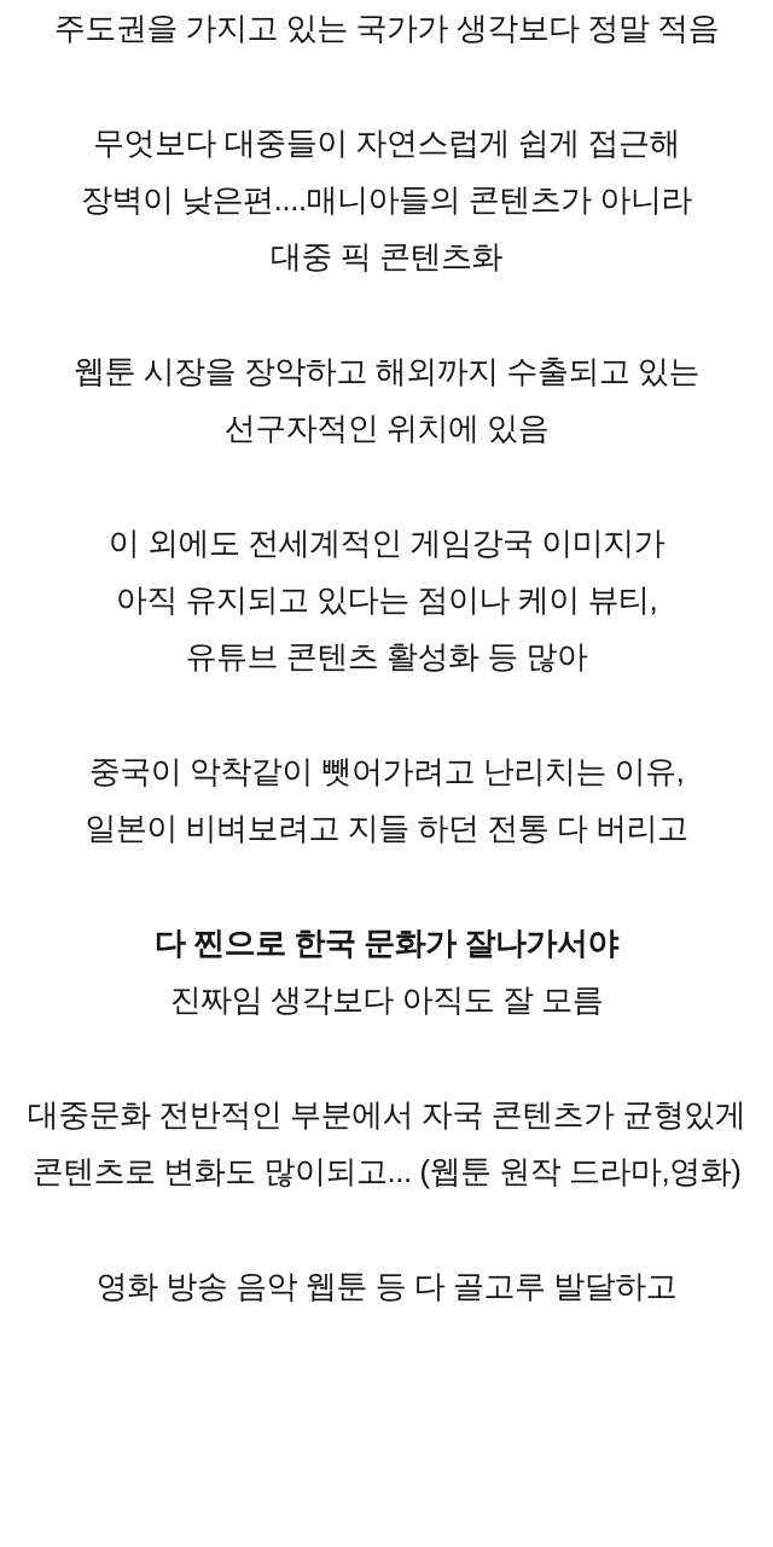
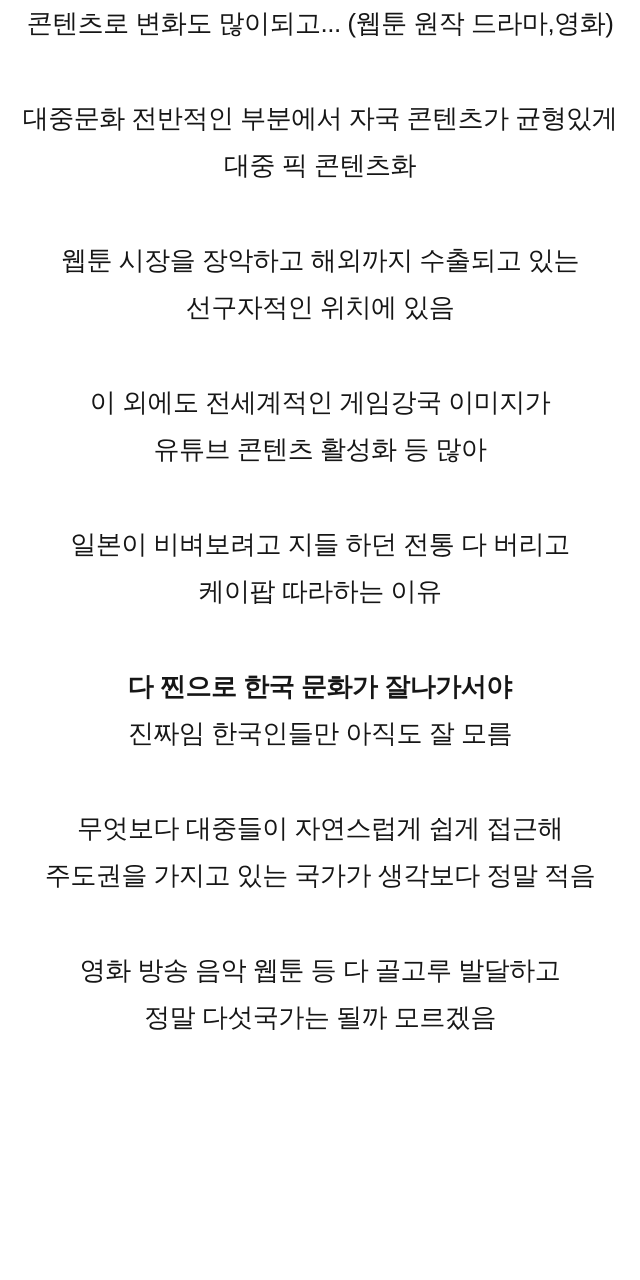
- 주도권을 가지고 있는 국가가 생각보다 정말 적음
+ 콘텐츠로 변화도 많이되고... (웹툰 원작 드라마,영화)
- 무엇보다 대중들이 자연스럽게 쉽게 접근해
+ 대중문화 전반적인 부분에서 자국 콘텐츠가 균형있게
- 장벽이 낮은편....매니아들의 콘텐츠가 아니라
  대중 픽 콘텐츠화
  웹툰 시장을 장악하고 해외까지 수출되고 있는
  선구자적인 위치에 있음
  이 외에도 전세계적인 게임강국 이미지가
- 아직 유지되고 있다는 점이나 케이 뷰티,
  유튜브 콘텐츠 활성화 등 많아
- 중국이 악착같이 뺏어가려고 난리치는 이유,
  일본이 비벼보려고 지들 하던 전통 다 버리고
+ 케이팝 따라하는 이유
  다 찐으로 한국 문화가 잘나가서야
- 진짜임 생각보다 아직도 잘 모름
+ 진짜임 한국인들만 아직도 잘 모름
- 대중문화 전반적인 부분에서 자국 콘텐츠가 균형있게
+ 무엇보다 대중들이 자연스럽게 쉽게 접근해
- 콘텐츠로 변화도 많이되고... (웹툰 원작 드라마,영화)
+ 주도권을 가지고 있는 국가가 생각보다 정말 적음
  영화 방송 음악 웹툰 등 다 골고루 발달하고
+ 정말 다섯국가는 될까 모르겠음
